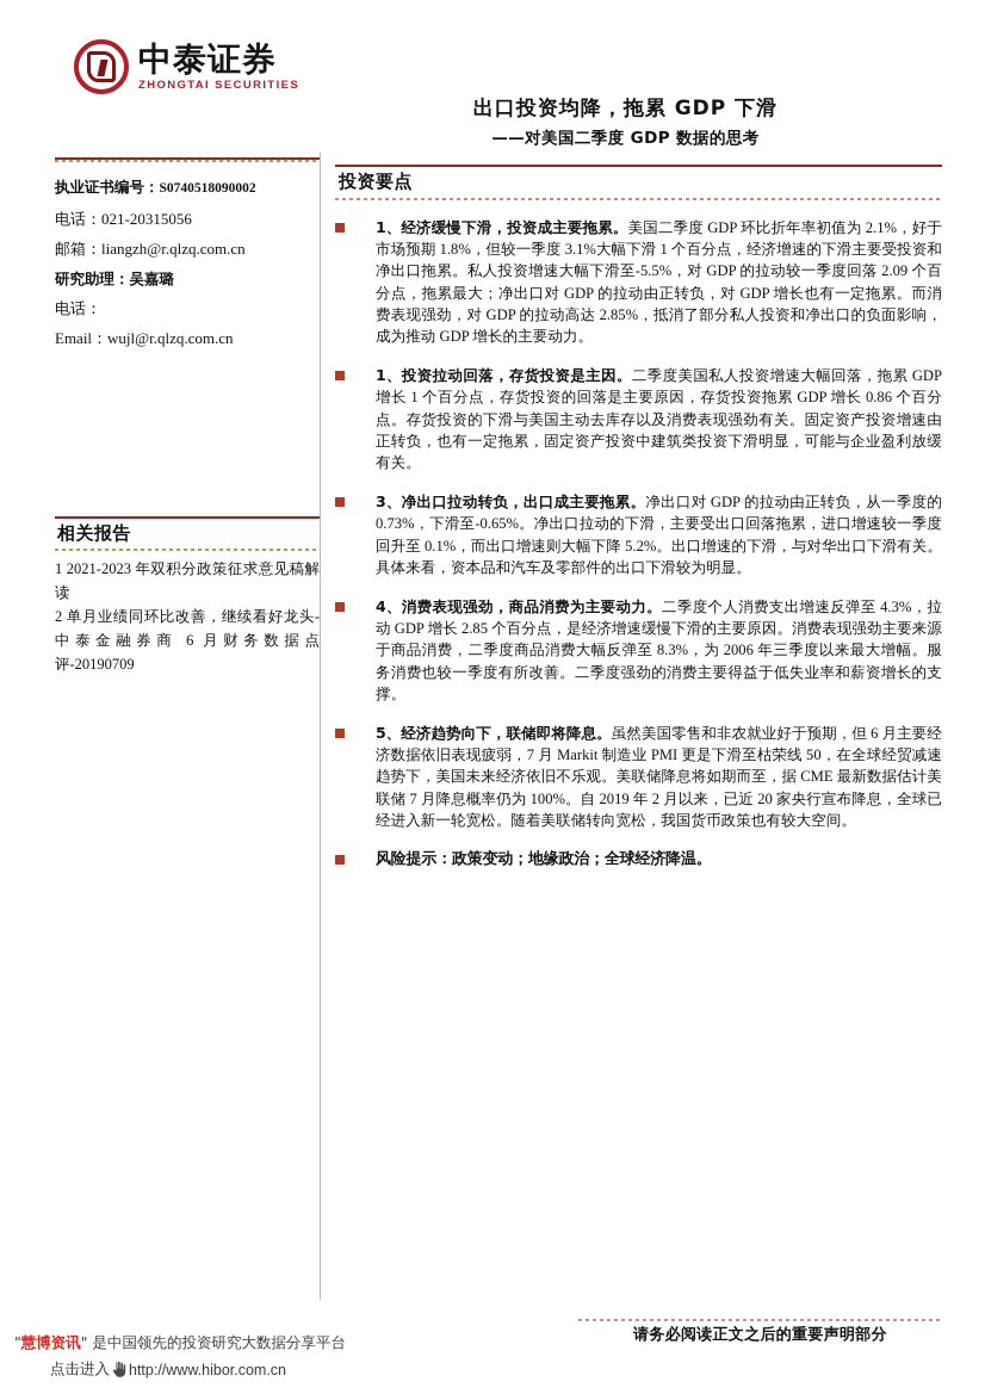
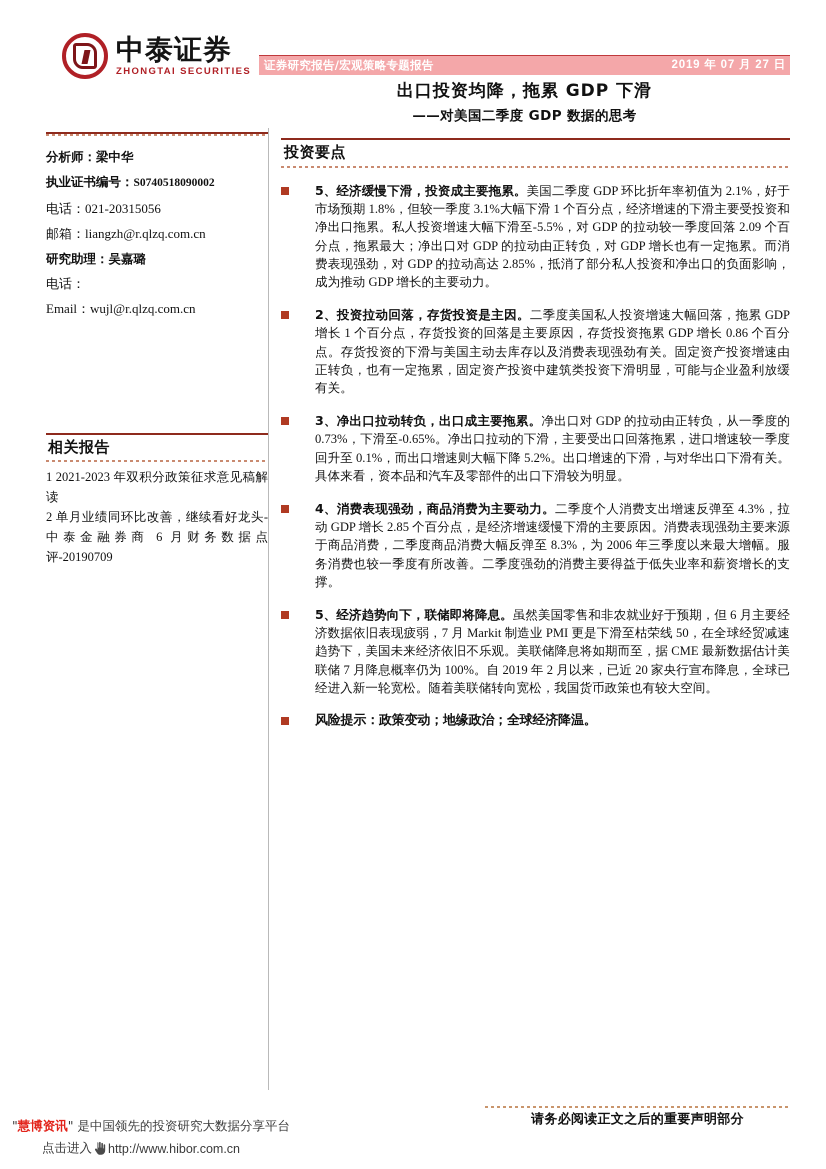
  中泰证券
  ZHONGTAI SECURITIES
+ 证券研究报告/宏观策略专题报告
+ 2019 年 07 月 27 日
  出口投资均降，拖累 GDP 下滑
  ——对美国二季度 GDP 数据的思考
+ 分析师：梁中华
  执业证书编号：S0740518090002
  电话：021-20315056
  邮箱：liangzh@r.qlzq.com.cn
  研究助理：吴嘉璐
  电话：
  Email：wujl@r.qlzq.com.cn
  相关报告
  1 2021-2023 年双积分政策征求意见稿解读
  2 单月业绩同环比改善，继续看好龙头-中泰金融券商 6 月财务数据点评-20190709
  投资要点
- 1、经济缓慢下滑，投资成主要拖累。美国二季度 GDP 环比折年率初值为 2.1%，好于市场预期 1.8%，但较一季度 3.1%大幅下滑 1 个百分点，经济增速的下滑主要受投资和净出口拖累。私人投资增速大幅下滑至-5.5%，对 GDP 的拉动较一季度回落 2.09 个百分点，拖累最大；净出口对 GDP 的拉动由正转负，对 GDP 增长也有一定拖累。而消费表现强劲，对 GDP 的拉动高达 2.85%，抵消了部分私人投资和净出口的负面影响，成为推动 GDP 增长的主要动力。
+ 5、经济缓慢下滑，投资成主要拖累。美国二季度 GDP 环比折年率初值为 2.1%，好于市场预期 1.8%，但较一季度 3.1%大幅下滑 1 个百分点，经济增速的下滑主要受投资和净出口拖累。私人投资增速大幅下滑至-5.5%，对 GDP 的拉动较一季度回落 2.09 个百分点，拖累最大；净出口对 GDP 的拉动由正转负，对 GDP 增长也有一定拖累。而消费表现强劲，对 GDP 的拉动高达 2.85%，抵消了部分私人投资和净出口的负面影响，成为推动 GDP 增长的主要动力。
- 1、投资拉动回落，存货投资是主因。二季度美国私人投资增速大幅回落，拖累 GDP 增长 1 个百分点，存货投资的回落是主要原因，存货投资拖累 GDP 增长 0.86 个百分点。存货投资的下滑与美国主动去库存以及消费表现强劲有关。固定资产投资增速由正转负，也有一定拖累，固定资产投资中建筑类投资下滑明显，可能与企业盈利放缓有关。
+ 2、投资拉动回落，存货投资是主因。二季度美国私人投资增速大幅回落，拖累 GDP 增长 1 个百分点，存货投资的回落是主要原因，存货投资拖累 GDP 增长 0.86 个百分点。存货投资的下滑与美国主动去库存以及消费表现强劲有关。固定资产投资增速由正转负，也有一定拖累，固定资产投资中建筑类投资下滑明显，可能与企业盈利放缓有关。
  3、净出口拉动转负，出口成主要拖累。净出口对 GDP 的拉动由正转负，从一季度的 0.73%，下滑至-0.65%。净出口拉动的下滑，主要受出口回落拖累，进口增速较一季度回升至 0.1%，而出口增速则大幅下降 5.2%。出口增速的下滑，与对华出口下滑有关。具体来看，资本品和汽车及零部件的出口下滑较为明显。
  4、消费表现强劲，商品消费为主要动力。二季度个人消费支出增速反弹至 4.3%，拉动 GDP 增长 2.85 个百分点，是经济增速缓慢下滑的主要原因。消费表现强劲主要来源于商品消费，二季度商品消费大幅反弹至 8.3%，为 2006 年三季度以来最大增幅。服务消费也较一季度有所改善。二季度强劲的消费主要得益于低失业率和薪资增长的支撑。
  5、经济趋势向下，联储即将降息。虽然美国零售和非农就业好于预期，但 6 月主要经济数据依旧表现疲弱，7 月 Markit 制造业 PMI 更是下滑至枯荣线 50，在全球经贸减速趋势下，美国未来经济依旧不乐观。美联储降息将如期而至，据 CME 最新数据估计美联储 7 月降息概率仍为 100%。自 2019 年 2 月以来，已近 20 家央行宣布降息，全球已经进入新一轮宽松。随着美联储转向宽松，我国货币政策也有较大空间。
  风险提示：政策变动；地缘政治；全球经济降温。
  请务必阅读正文之后的重要声明部分
  "慧博资讯" 是中国领先的投资研究大数据分享平台
  点击进入
  http://www.hibor.com.cn
